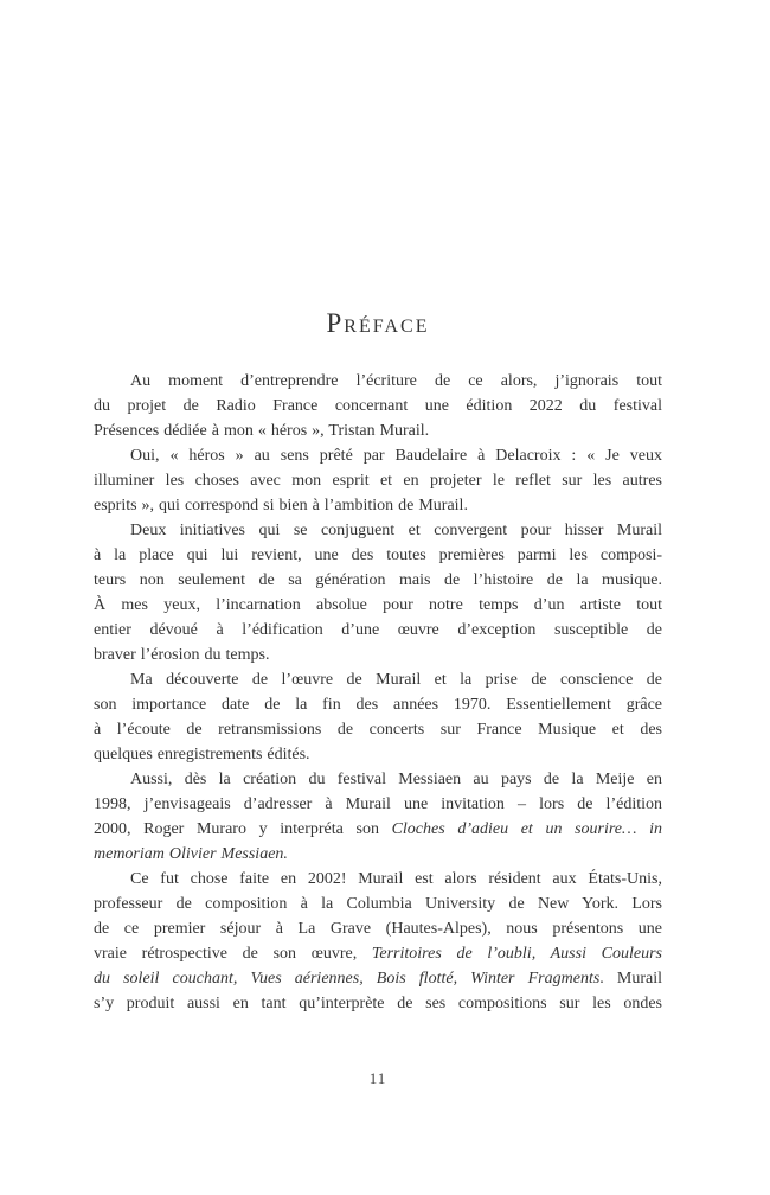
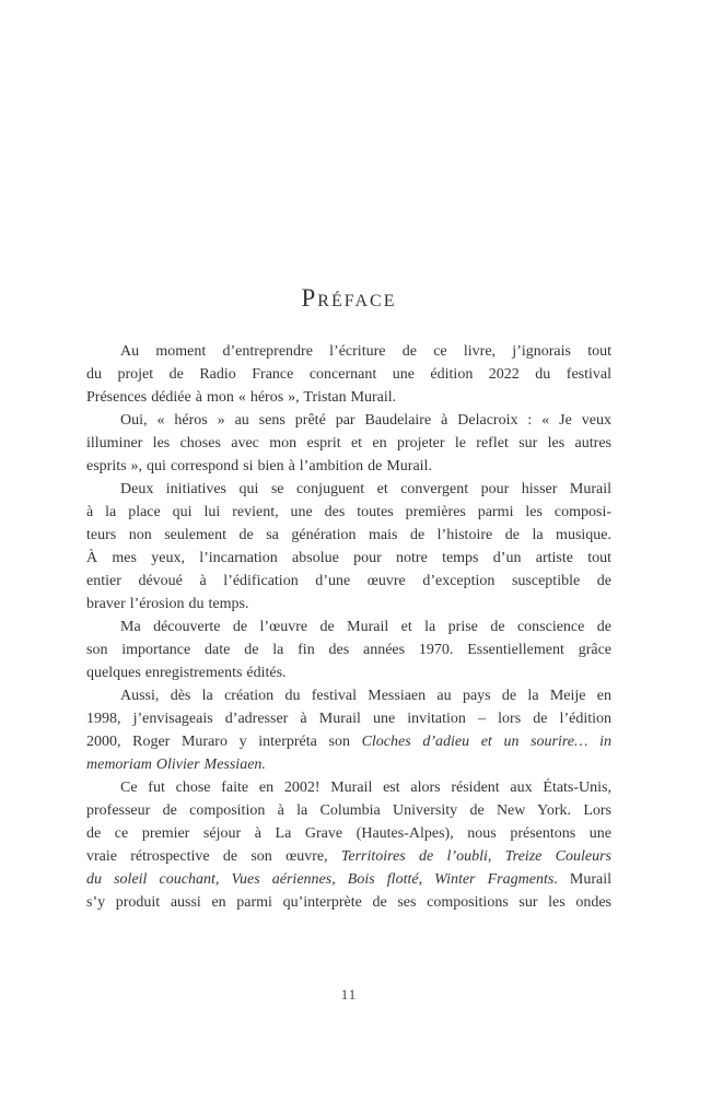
  Préface
- Au moment d’entreprendre l’écriture de ce alors, j’ignorais tout
+ Au moment d’entreprendre l’écriture de ce livre, j’ignorais tout
  du projet de Radio France concernant une édition 2022 du festival
  Présences dédiée à mon « héros », Tristan Murail.
  Oui, « héros » au sens prêté par Baudelaire à Delacroix : « Je veux
  illuminer les choses avec mon esprit et en projeter le reflet sur les autres
  esprits », qui correspond si bien à l’ambition de Murail.
  Deux initiatives qui se conjuguent et convergent pour hisser Murail
  à la place qui lui revient, une des toutes premières parmi les composi-
  teurs non seulement de sa génération mais de l’histoire de la musique.
  À mes yeux, l’incarnation absolue pour notre temps d’un artiste tout
  entier dévoué à l’édification d’une œuvre d’exception susceptible de
  braver l’érosion du temps.
  Ma découverte de l’œuvre de Murail et la prise de conscience de
  son importance date de la fin des années 1970. Essentiellement grâce
- à l’écoute de retransmissions de concerts sur France Musique et des
  quelques enregistrements édités.
  Aussi, dès la création du festival Messiaen au pays de la Meije en
  1998, j’envisageais d’adresser à Murail une invitation – lors de l’édition
  2000, Roger Muraro y interpréta son Cloches d’adieu et un sourire… in
  memoriam Olivier Messiaen.
  Ce fut chose faite en 2002! Murail est alors résident aux États-Unis,
  professeur de composition à la Columbia University de New York. Lors
  de ce premier séjour à La Grave (Hautes-Alpes), nous présentons une
- vraie rétrospective de son œuvre, Territoires de l’oubli, Aussi Couleurs
+ vraie rétrospective de son œuvre, Territoires de l’oubli, Treize Couleurs
  du soleil couchant, Vues aériennes, Bois flotté, Winter Fragments. Murail
- s’y produit aussi en tant qu’interprète de ses compositions sur les ondes
+ s’y produit aussi en parmi qu’interprète de ses compositions sur les ondes
  11
